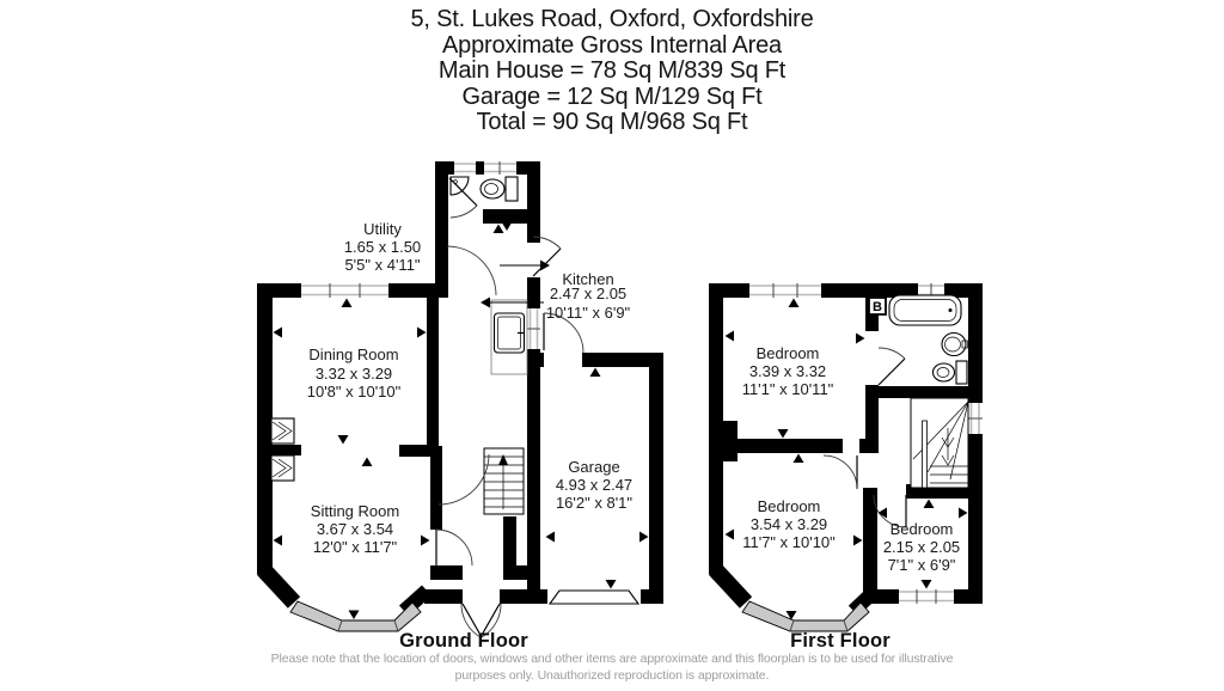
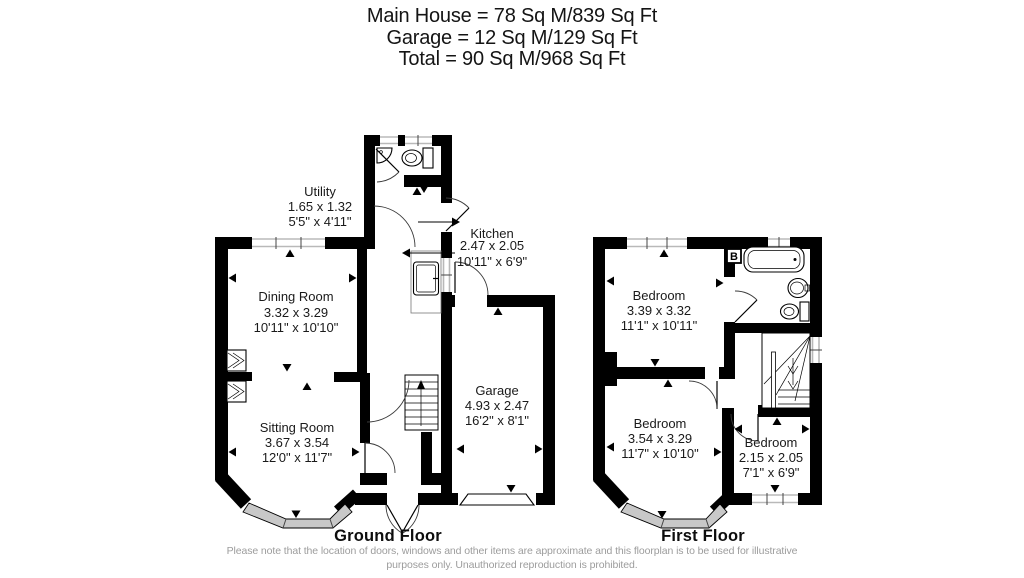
- 5, St. Lukes Road, Oxford, Oxfordshire
- Approximate Gross Internal Area
  Main House = 78 Sq M/839 Sq Ft
  Garage = 12 Sq M/129 Sq Ft
  Total = 90 Sq M/968 Sq Ft
  Utility
- 1.65 x 1.50
+ 1.65 x 1.32
  5'5" x 4'11"
  Dining Room
  3.32 x 3.29
- 10'8" x 10'10"
+ 10'11" x 10'10"
  Sitting Room
  3.67 x 3.54
  12'0" x 11'7"
  Kitchen
  2.47 x 2.05
  10'11" x 6'9"
  Garage
  4.93 x 2.47
  16'2" x 8'1"
  Ground Floor
  B
  Bedroom
  3.39 x 3.32
  11'1" x 10'11"
  Bedroom
  3.54 x 3.29
  11'7" x 10'10"
  Bedroom
  2.15 x 2.05
  7'1" x 6'9"
  First Floor
  Please note that the location of doors, windows and other items are approximate and this floorplan is to be used for illustrative
- purposes only. Unauthorized reproduction is approximate.
+ purposes only. Unauthorized reproduction is prohibited.
